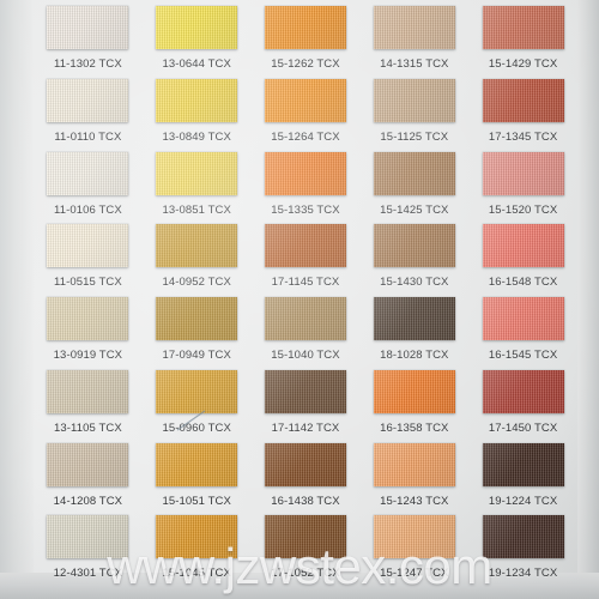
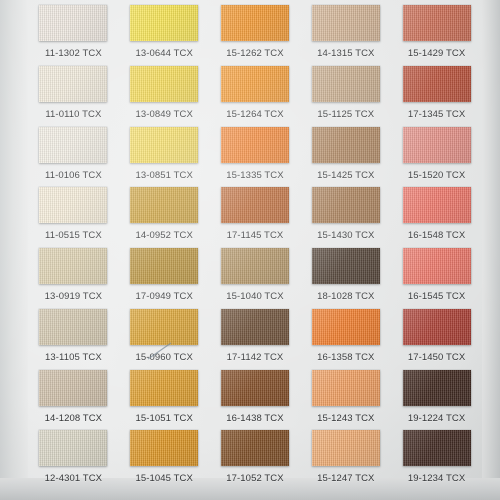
- www.jzwstex.com
